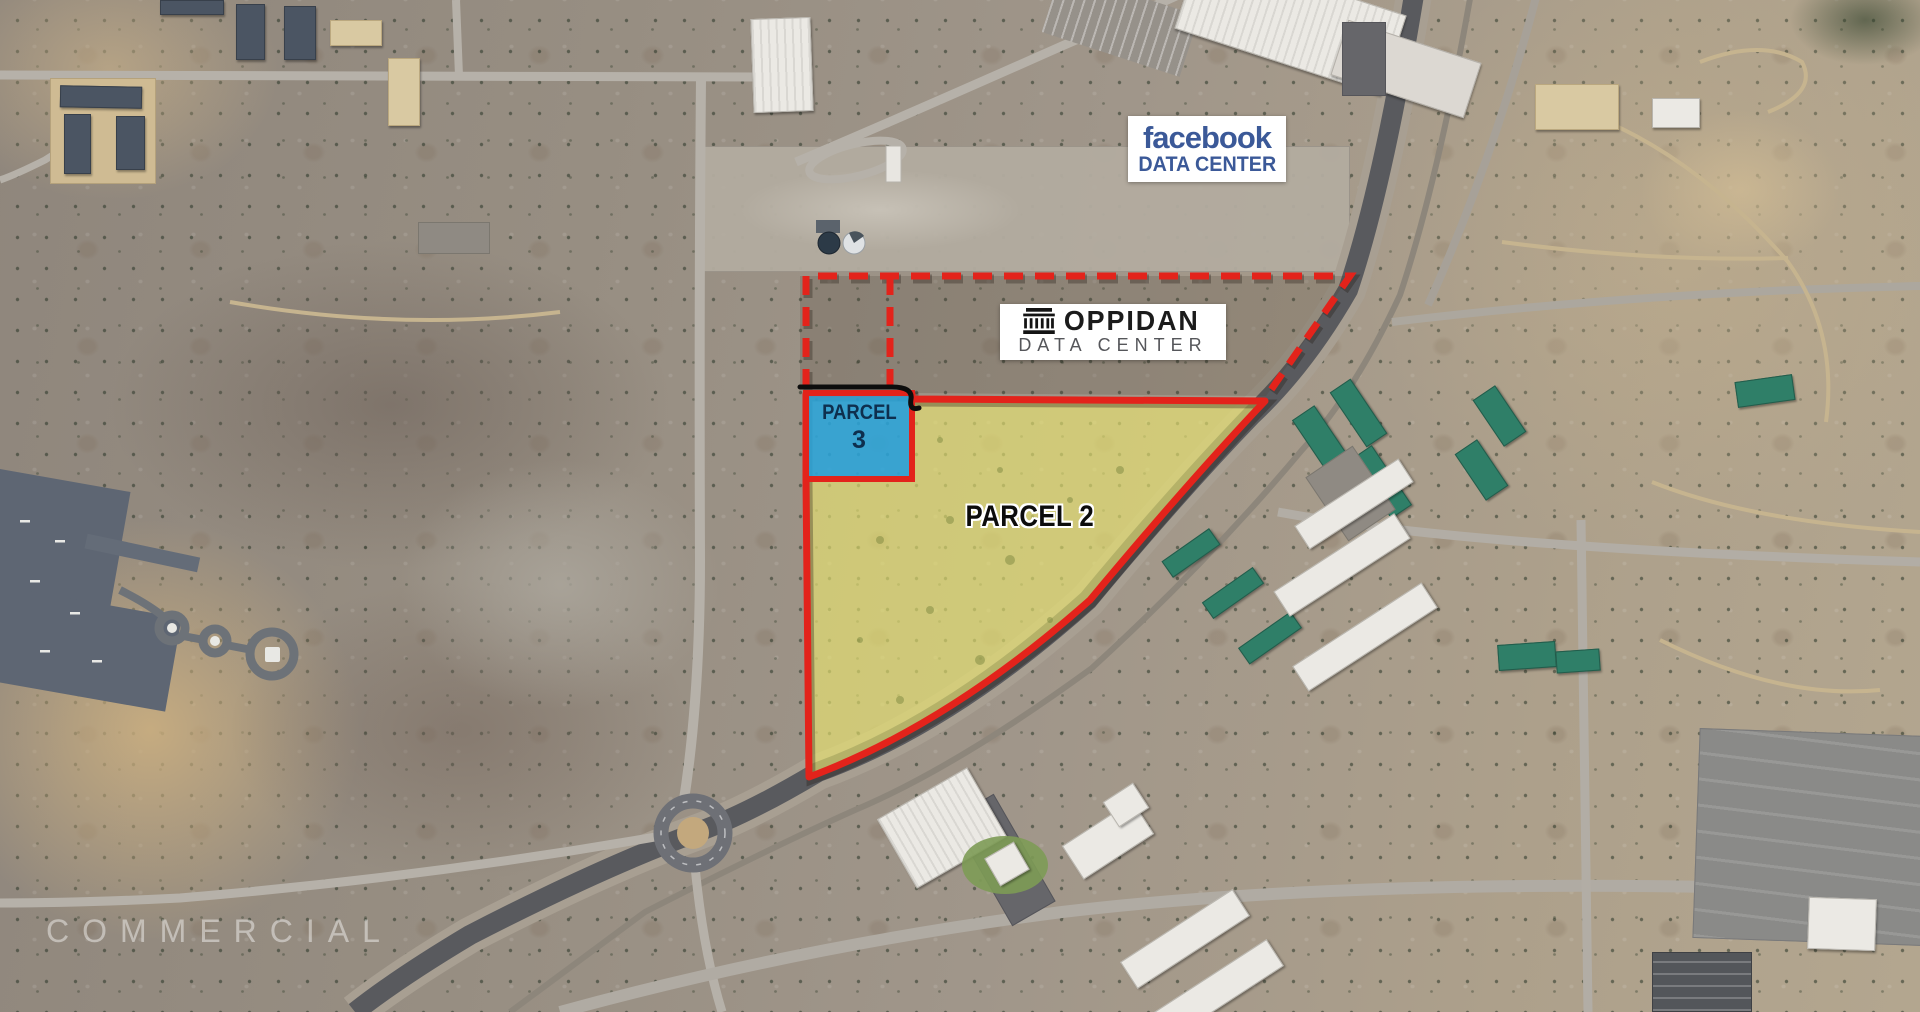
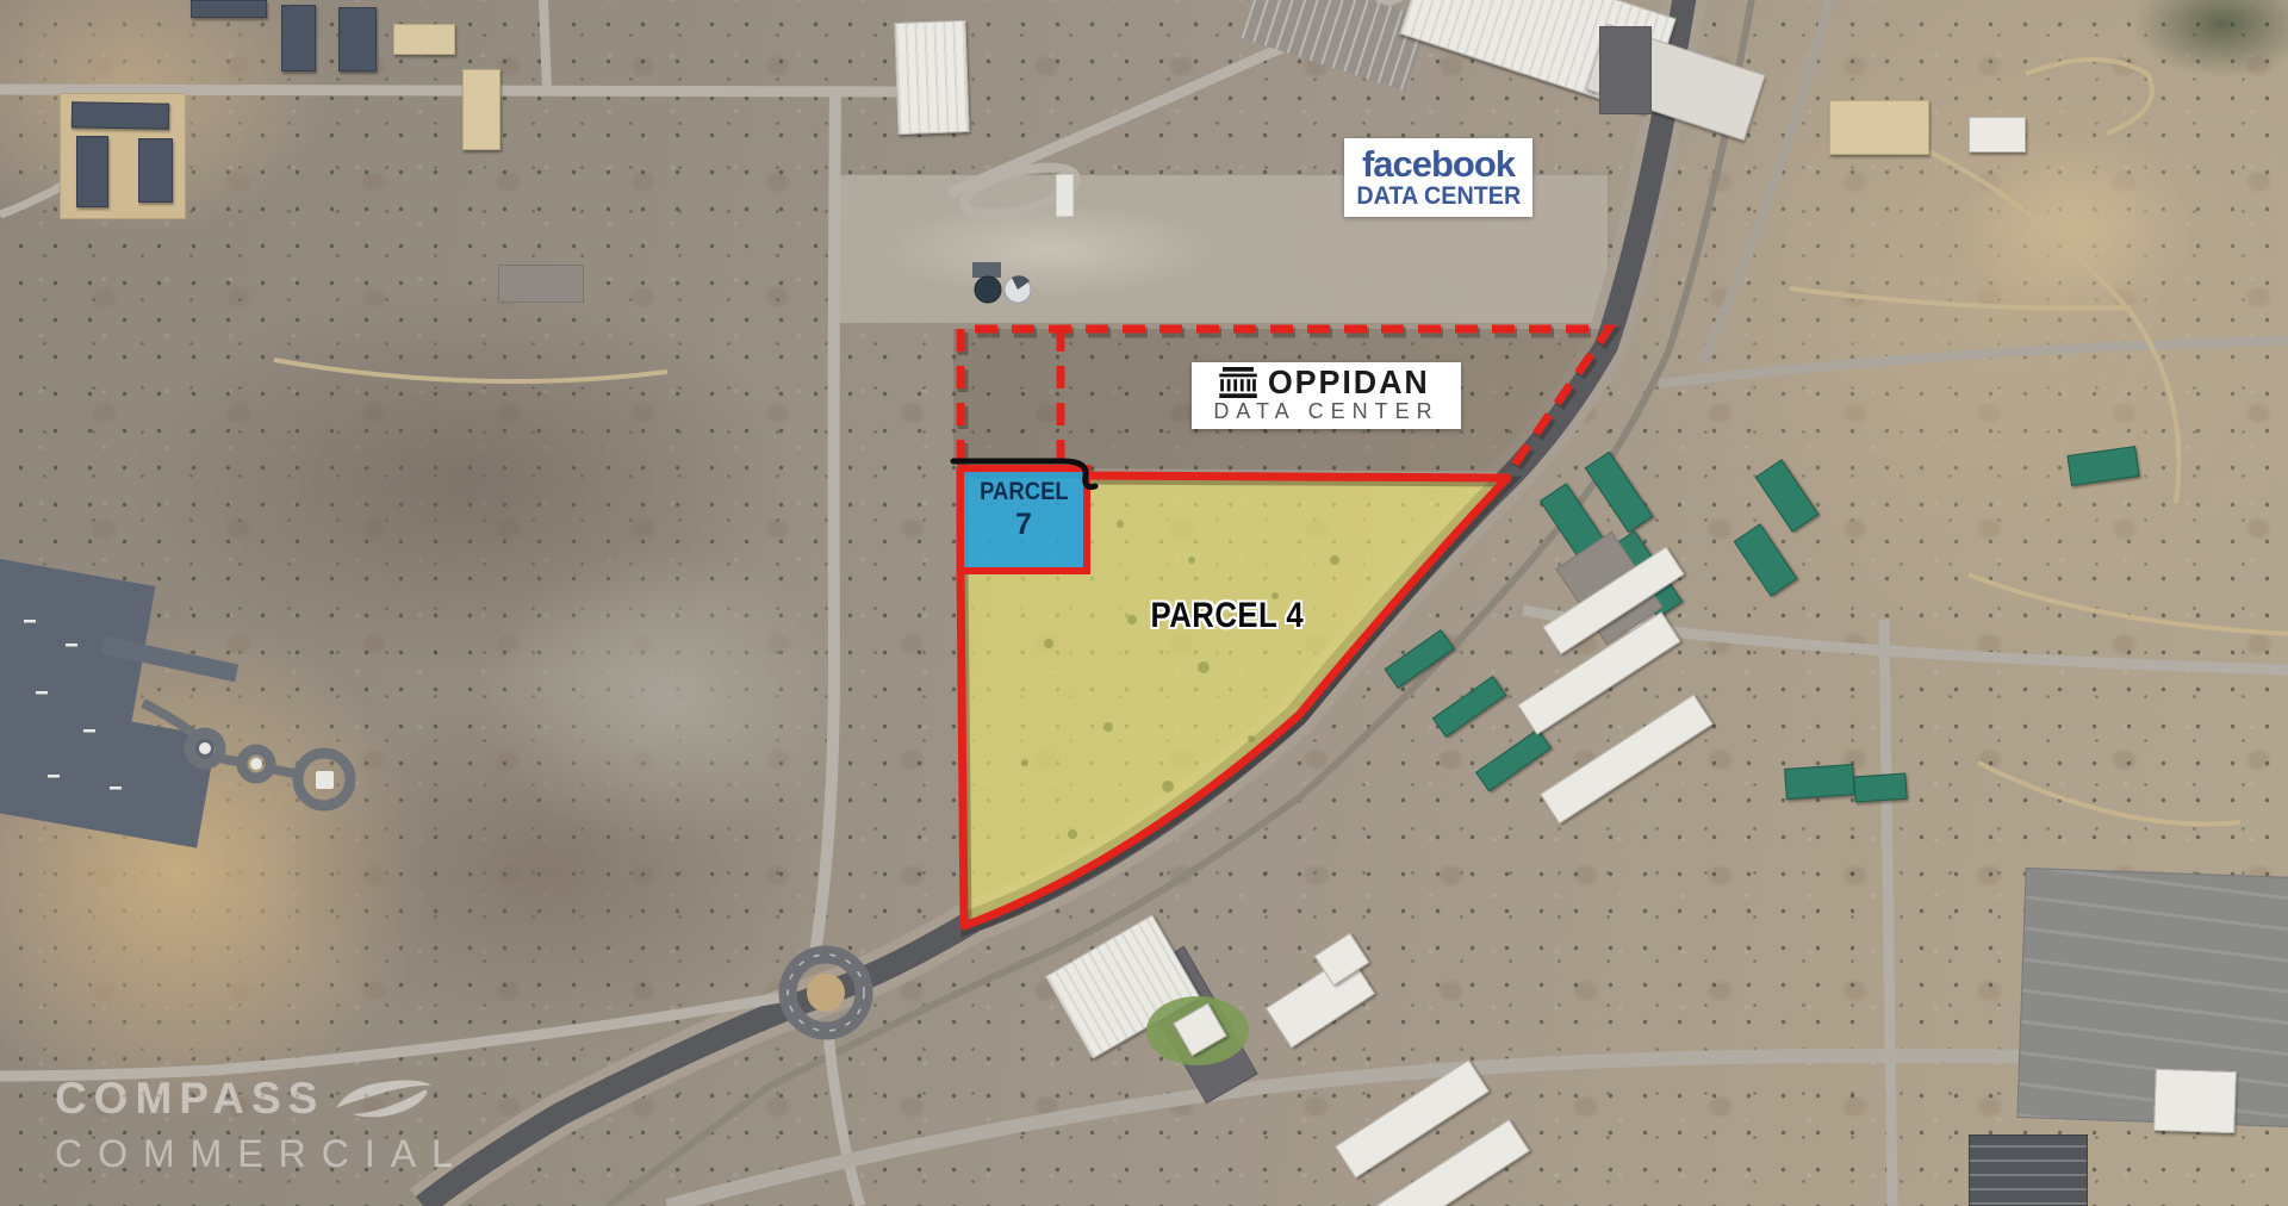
  facebook
  DATA CENTER
  OPPIDAN
  DATA CENTER
  PARCEL
- 3
+ 7
- PARCEL 2
+ PARCEL 4
+ COMPASS
  COMMERCIAL
